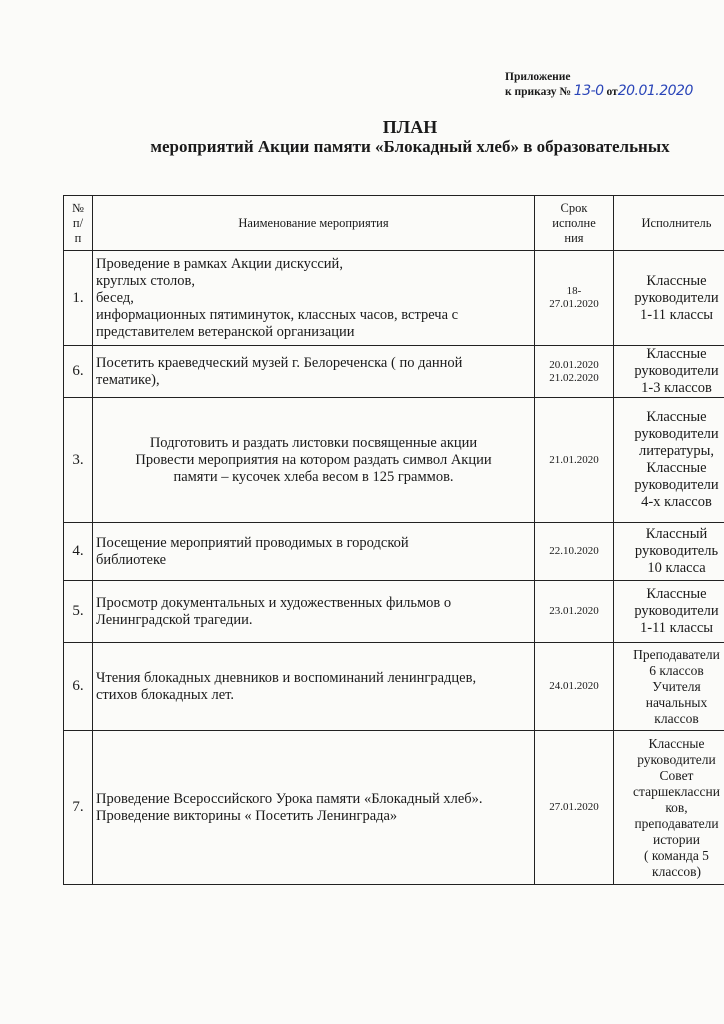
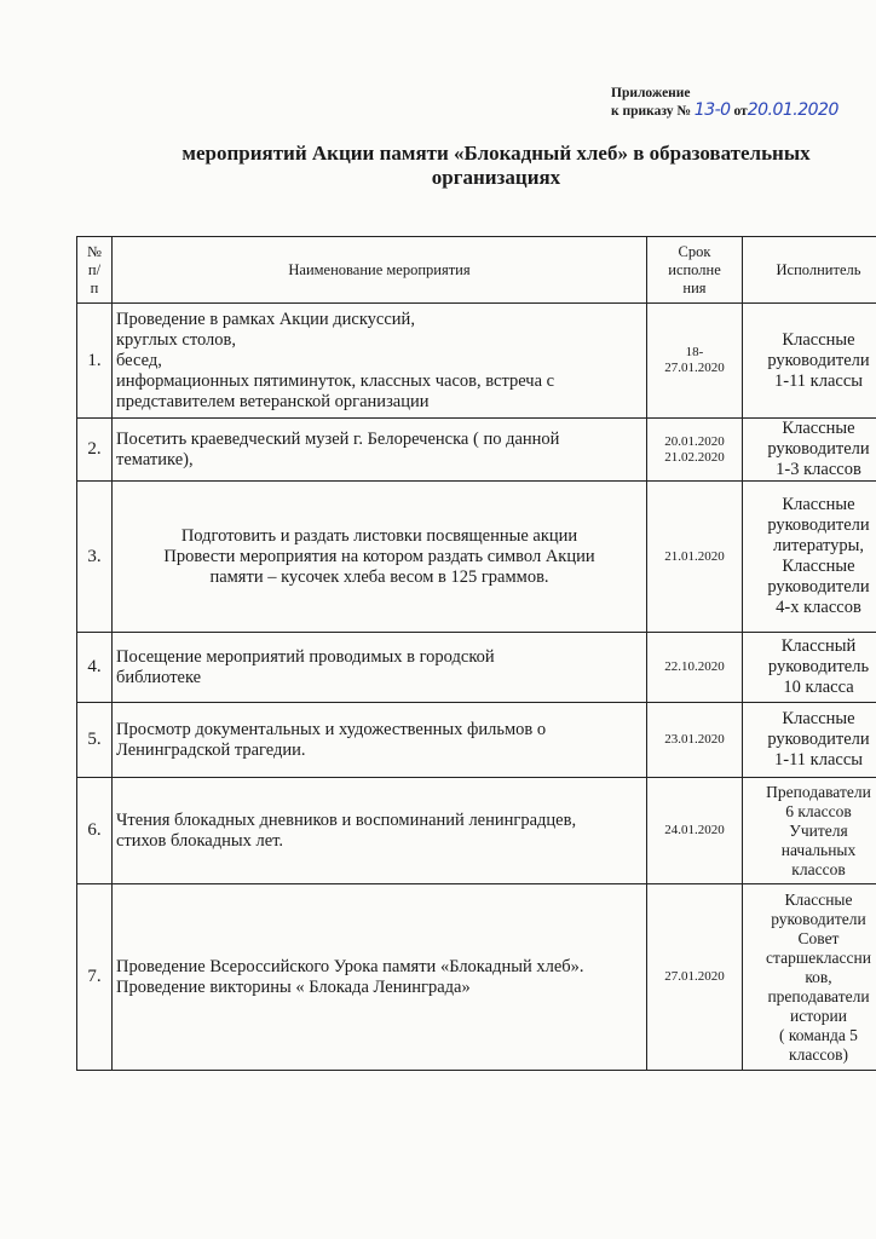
  Приложение
  к приказу № 13-0 от20.01.2020
- ПЛАН
  мероприятий Акции памяти «Блокадный хлеб» в образовательных
+ организациях
  № п/ п	Наименование мероприятия	Срок исполне ния	Исполнитель
  1.	Проведение в рамках Акции дискуссий,круглых столов,бесед,информационных пятиминуток, классных часов, встреча спредставителем ветеранской организации	18-27.01.2020	Классныеруководители1-11 классы
- 6.	Посетить краеведческий музей г. Белореченска ( по даннойтематике),	20.01.202021.02.2020	Классныеруководители1-3 классов
+ 2.	Посетить краеведческий музей г. Белореченска ( по даннойтематике),	20.01.202021.02.2020	Классныеруководители1-3 классов
  3.	Подготовить и раздать листовки посвященные акцииПровести мероприятия на котором раздать символ Акциипамяти – кусочек хлеба весом в 125 граммов.	21.01.2020	Классныеруководителилитературы,Классныеруководители4-х классов
  4.	Посещение мероприятий проводимых в городскойбиблиотеке	22.10.2020	Классныйруководитель10 класса
  5.	Просмотр документальных и художественных фильмов оЛенинградской трагедии.	23.01.2020	Классныеруководители1-11 классы
  6.	Чтения блокадных дневников и воспоминаний ленинградцев,стихов блокадных лет.	24.01.2020	Преподаватели6 классовУчителяначальныхклассов
- 7.	Проведение Всероссийского Урока памяти «Блокадный хлеб».Проведение викторины « Посетить Ленинграда»	27.01.2020	КлассныеруководителиСоветстаршеклассников,преподавателиистории( команда 5классов)
+ 7.	Проведение Всероссийского Урока памяти «Блокадный хлеб».Проведение викторины « Блокада Ленинграда»	27.01.2020	КлассныеруководителиСоветстаршеклассников,преподавателиистории( команда 5классов)
